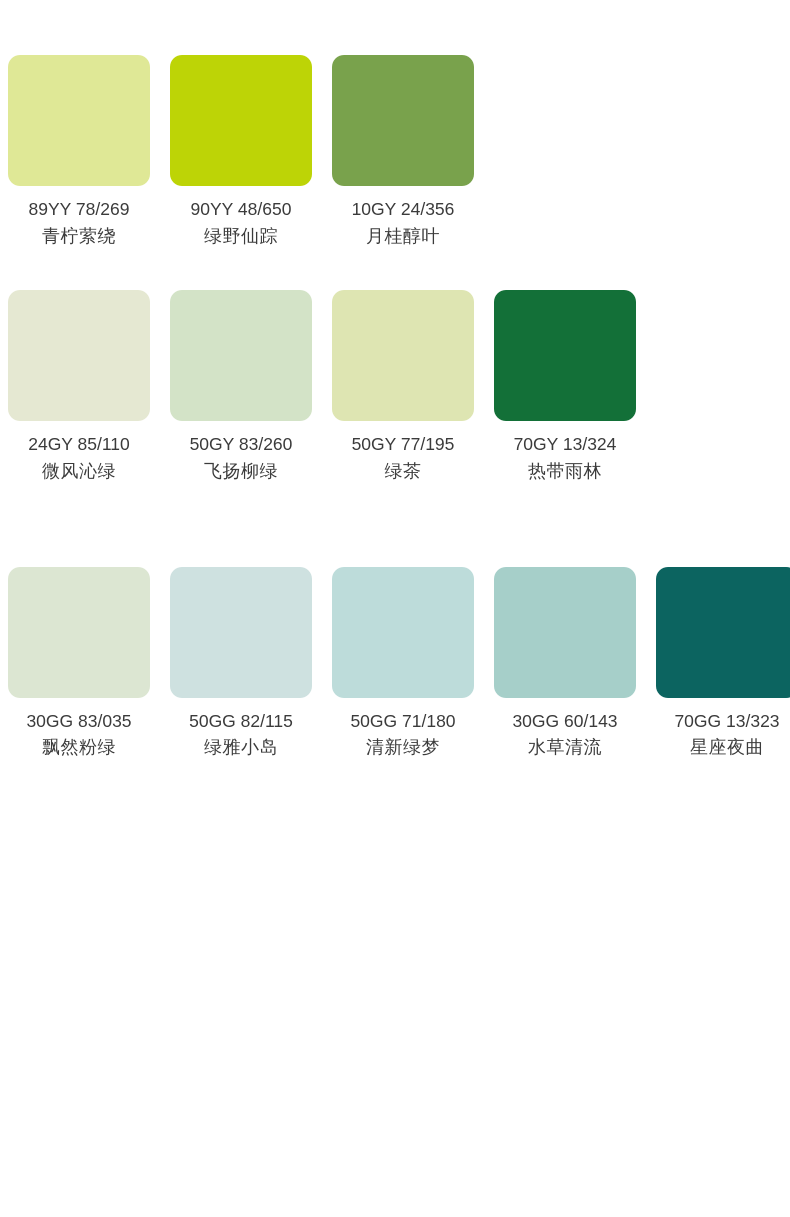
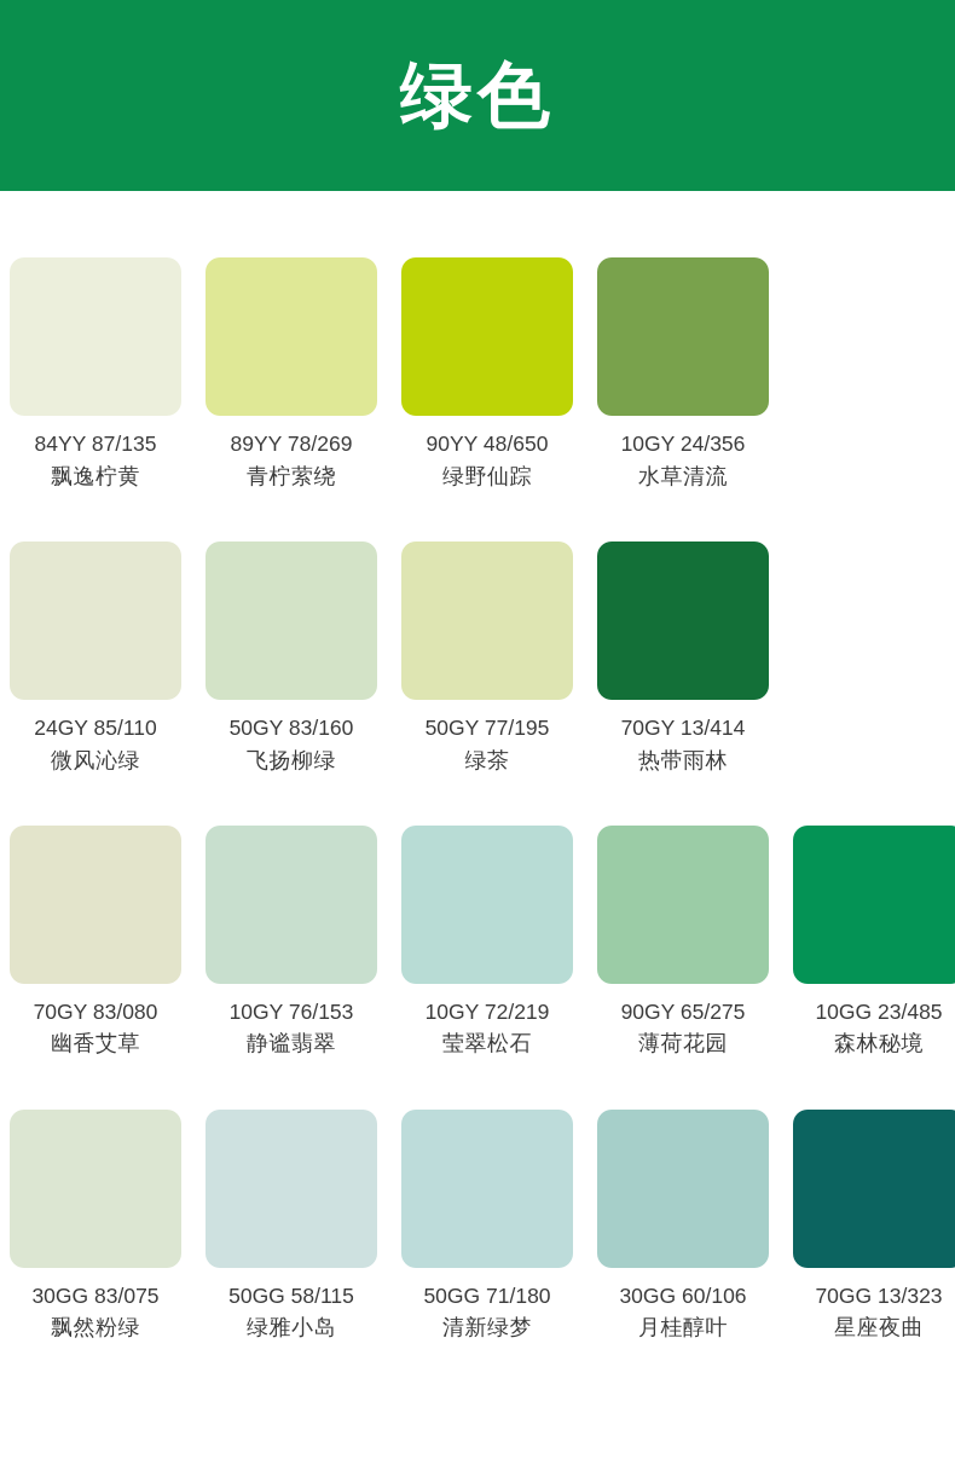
+ 绿色
+ 84YY 87/135
+ 飘逸柠黄
  89YY 78/269
  青柠萦绕
  90YY 48/650
  绿野仙踪
  10GY 24/356
- 月桂醇叶
+ 水草清流
  24GY 85/110
  微风沁绿
- 50GY 83/260
+ 50GY 83/160
  飞扬柳绿
  50GY 77/195
  绿茶
- 70GY 13/324
+ 70GY 13/414
  热带雨林
+ 70GY 83/080
+ 幽香艾草
+ 10GY 76/153
+ 静谧翡翠
+ 10GY 72/219
+ 莹翠松石
+ 90GY 65/275
+ 薄荷花园
+ 10GG 23/485
+ 森林秘境
- 30GG 83/035
+ 30GG 83/075
  飘然粉绿
- 50GG 82/115
+ 50GG 58/115
  绿雅小岛
  50GG 71/180
  清新绿梦
- 30GG 60/143
+ 30GG 60/106
- 水草清流
+ 月桂醇叶
  70GG 13/323
  星座夜曲
